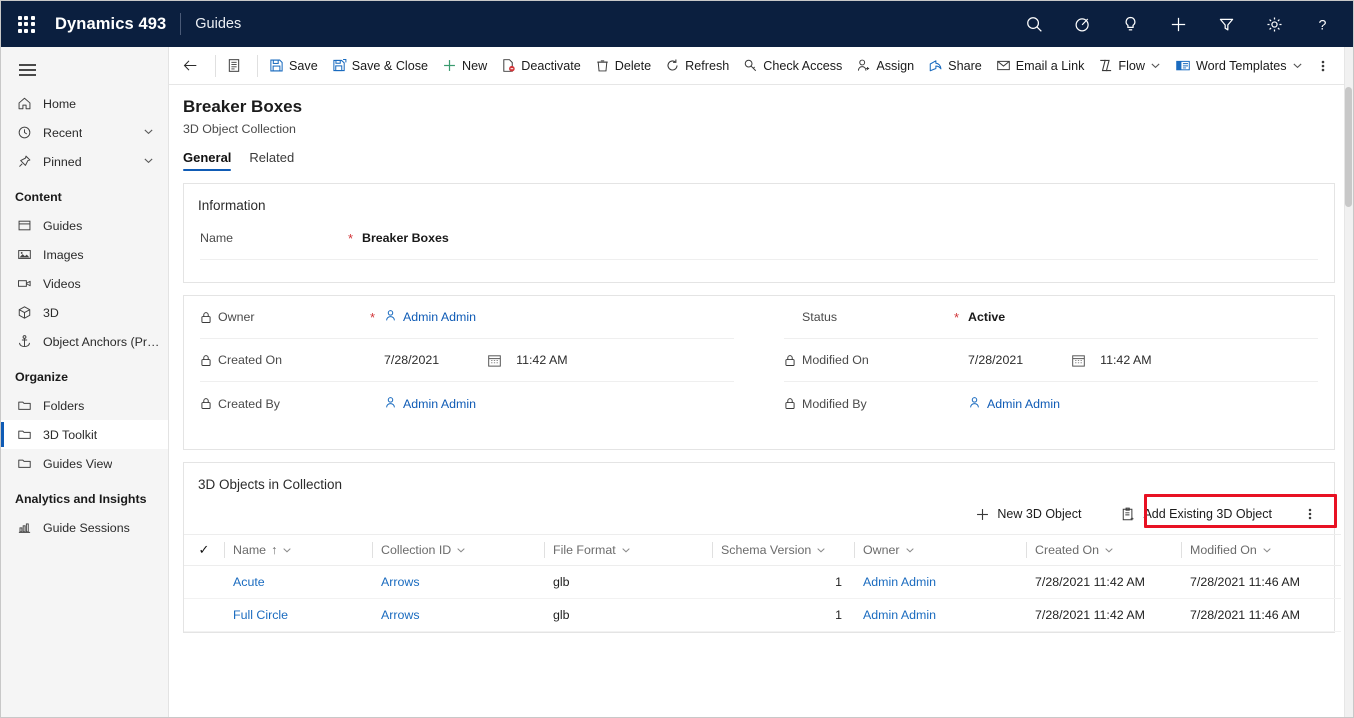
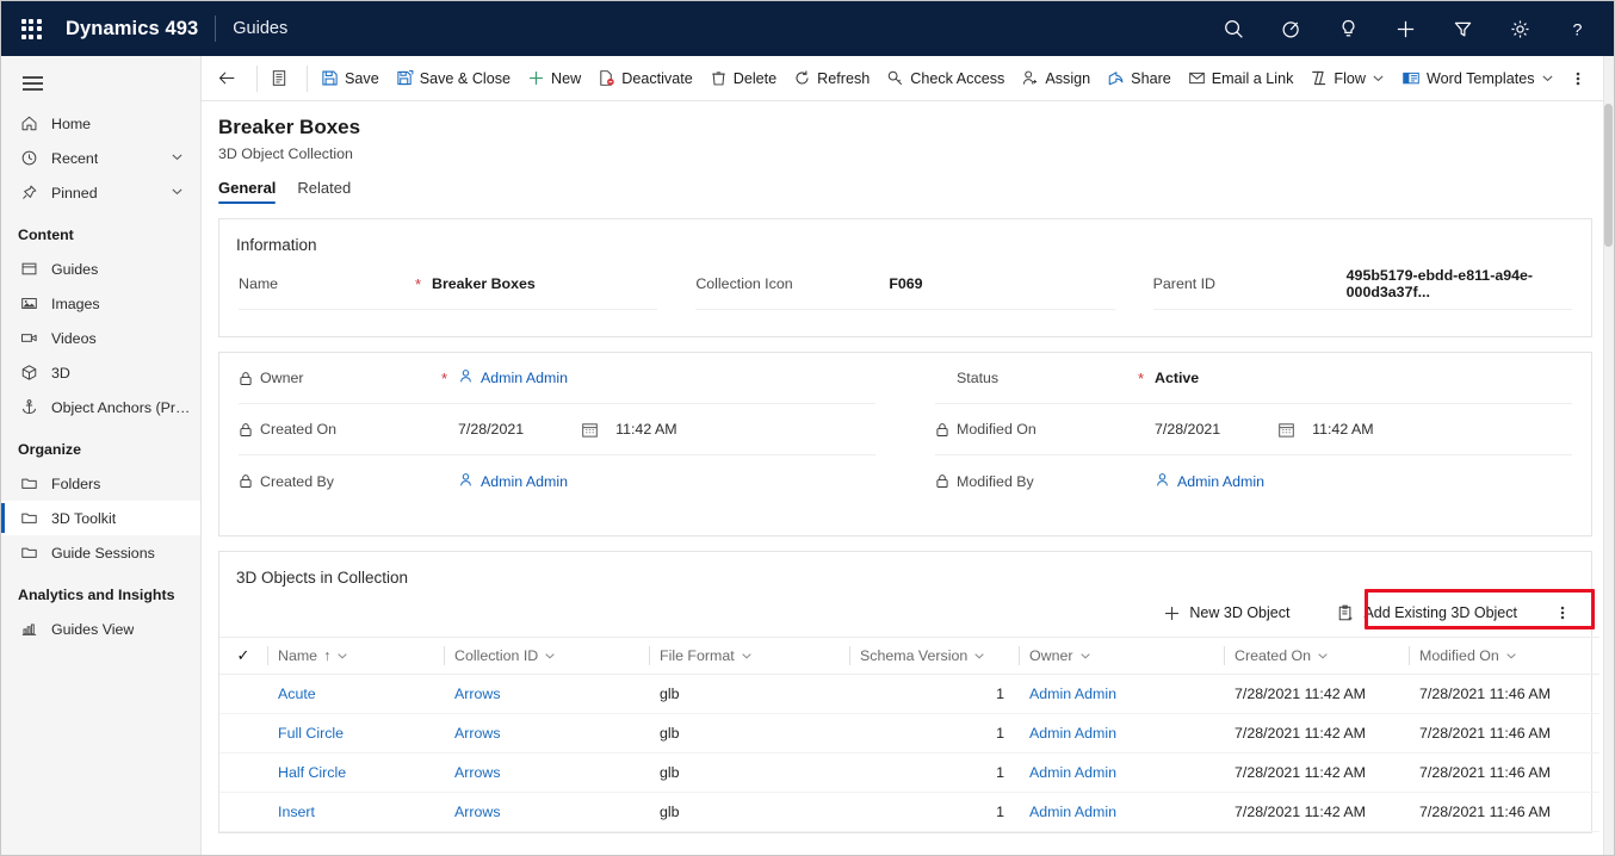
  Dynamics 493
  Guides
  ?
  Home
  Recent
  Pinned
  Content
  Guides
  Images
  Videos
  3D
  Object Anchors (Prev.
  Organize
  Folders
  3D Toolkit
- Guides View
+ Guide Sessions
  Analytics and Insights
- Guide Sessions
+ Guides View
  Save
  Save & Close
  New
  Deactivate
  Delete
  Refresh
  Check Access
  Assign
  Share
  Email a Link
  Flow
  Word Templates
  Breaker Boxes
  3D Object Collection
  General
  Related
  Information
  Name
  *
  Breaker Boxes
+ Collection Icon
+ F069
+ Parent ID
+ 495b5179-ebdd-e811-a94e-000d3a37f...
  Owner
  *
  Admin Admin
  Created On
  7/28/2021
  11:42 AM
  Created By
  Admin Admin
  Status
  *
  Active
  Modified On
  7/28/2021
  11:42 AM
  Modified By
  Admin Admin
  3D Objects in Collection
  New 3D Object
  Add Existing 3D Object
  ✓	Name ↑	Collection ID	File Format	Schema Version	Owner	Created On	Modified On
  	Acute	Arrows	glb	1	Admin Admin	7/28/2021 11:42 AM	7/28/2021 11:46 AM
  	Full Circle	Arrows	glb	1	Admin Admin	7/28/2021 11:42 AM	7/28/2021 11:46 AM
+ 	Half Circle	Arrows	glb	1	Admin Admin	7/28/2021 11:42 AM	7/28/2021 11:46 AM
+ 	Insert	Arrows	glb	1	Admin Admin	7/28/2021 11:42 AM	7/28/2021 11:46 AM
